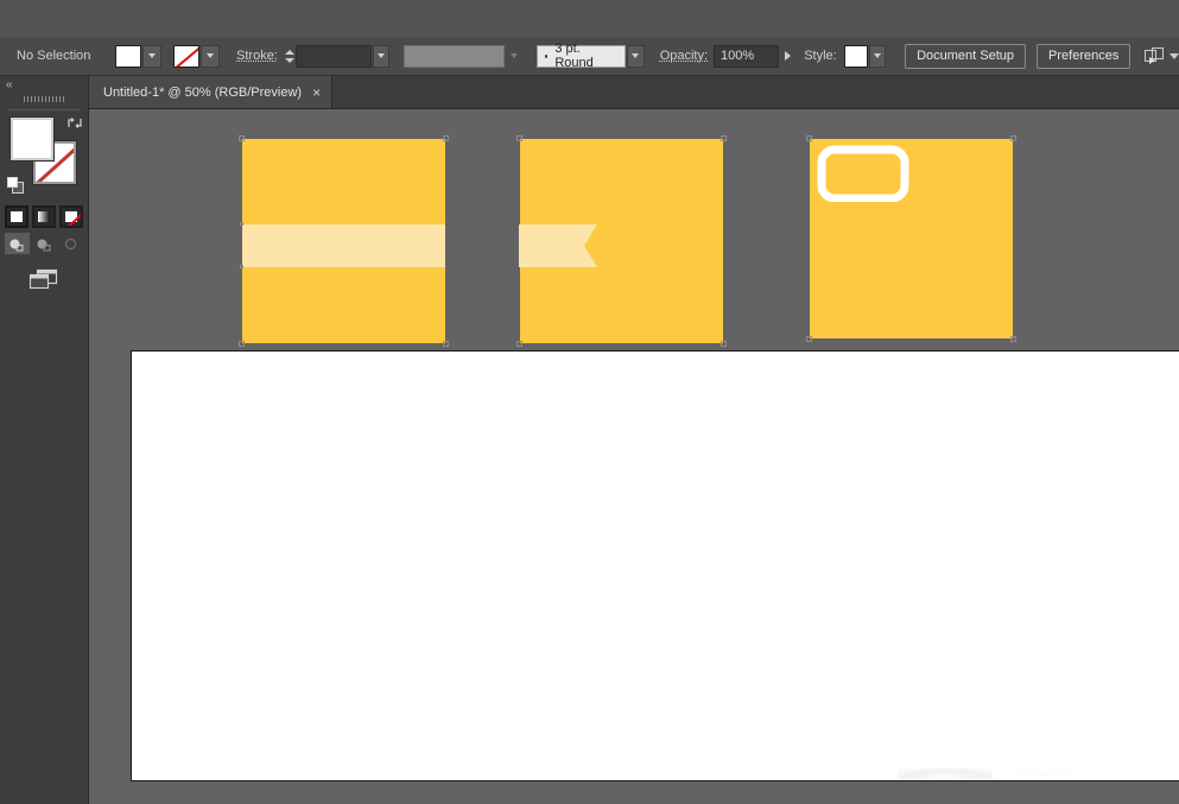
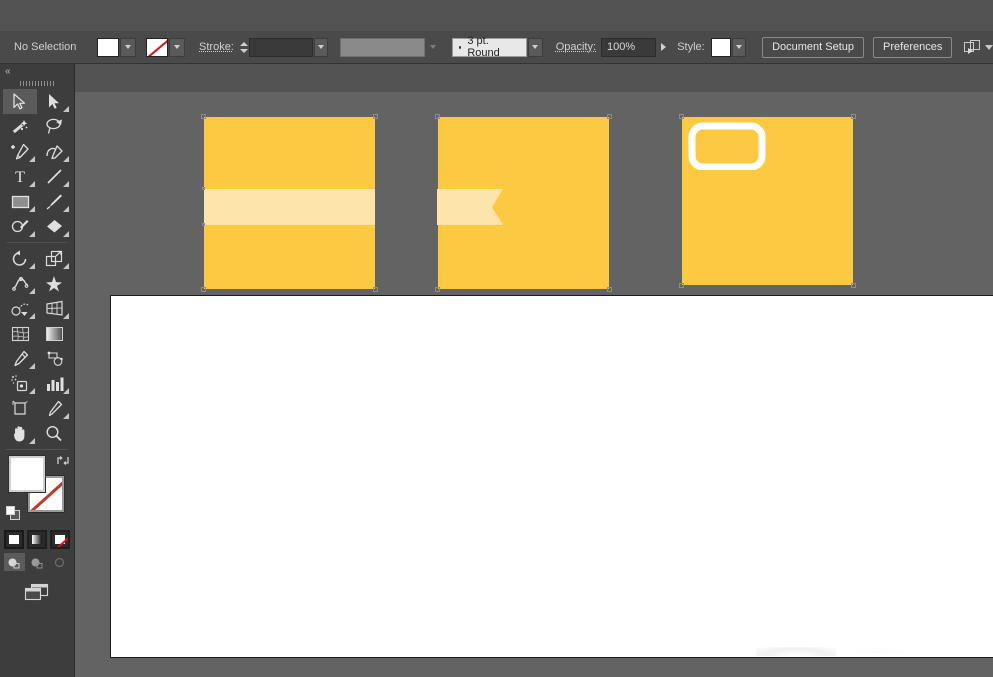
  No Selection
  Stroke:
  3 pt. Round
  Opacity:
  100%
  Style:
  Document Setup
  Preferences
- Untitled-1* @ 50% (RGB/Preview)
- ×
  «
+ T
